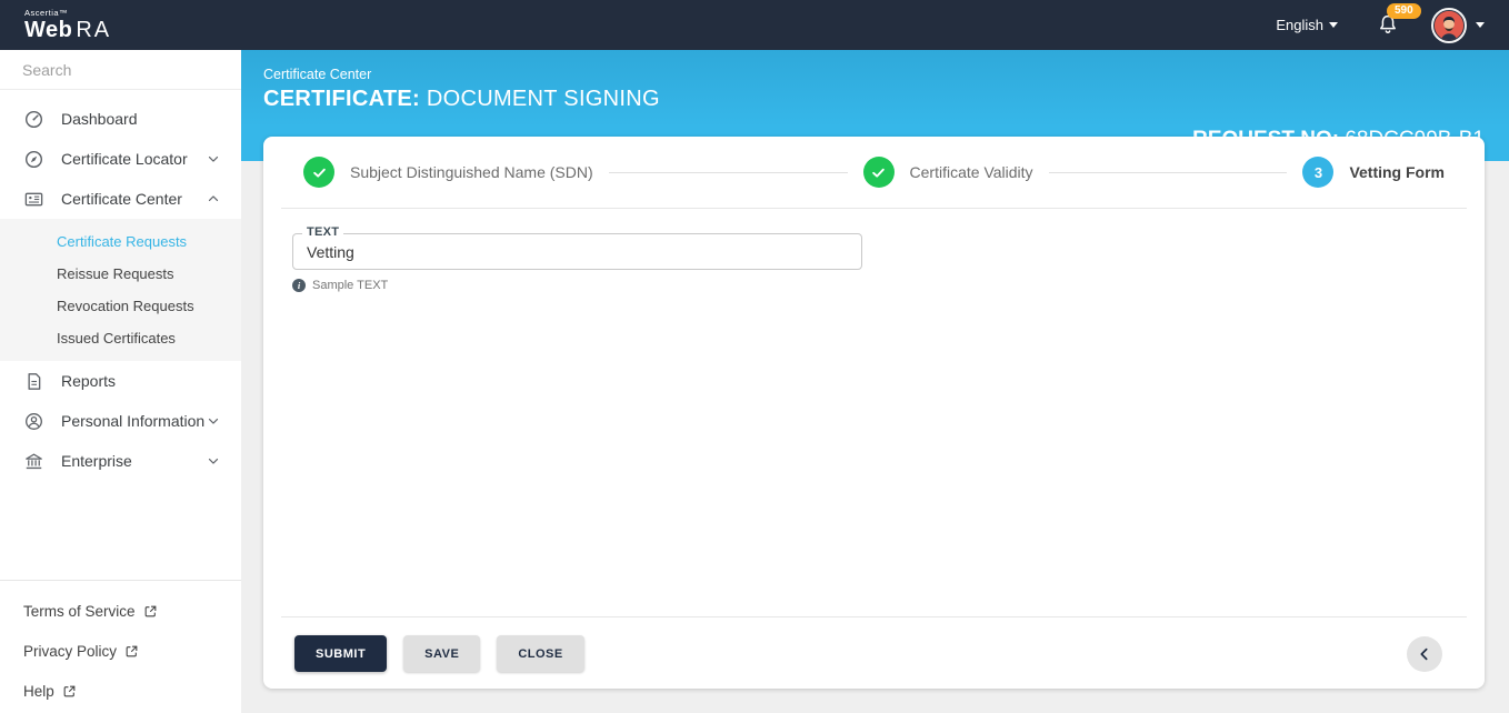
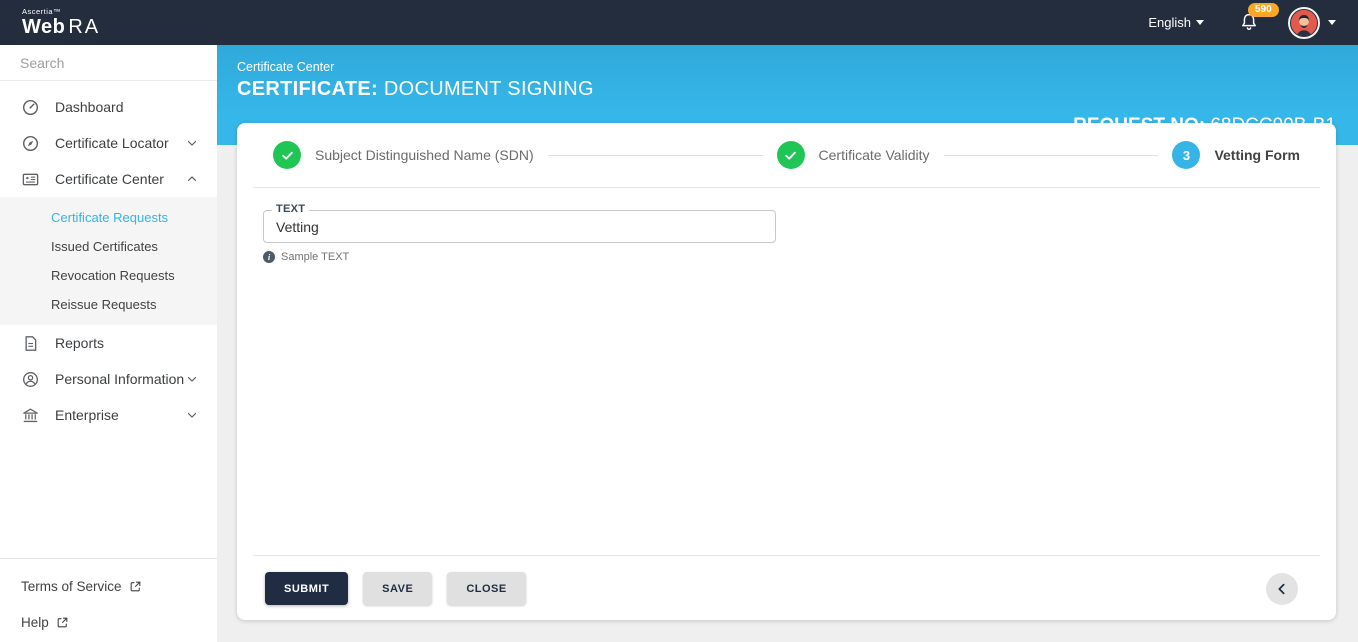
  Ascertia™
  Web RA
  English
  590
  Search
  Dashboard
  Certificate Locator
  Certificate Center
  Certificate Requests
- Reissue Requests
+ Issued Certificates
  Revocation Requests
- Issued Certificates
+ Reissue Requests
  Reports
  Personal Information
  Enterprise
  Terms of Service
- Privacy Policy
  Help
  Certificate Center
  CERTIFICATE: DOCUMENT SIGNING
  Subject Distinguished Name (SDN)
  Certificate Validity
  3
  Vetting Form
  TEXT
  Vetting
  i
  Sample TEXT
  SUBMIT
  SAVE
  CLOSE
